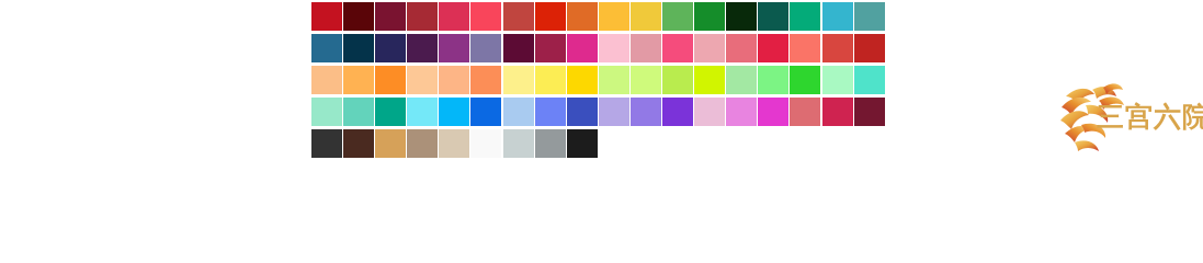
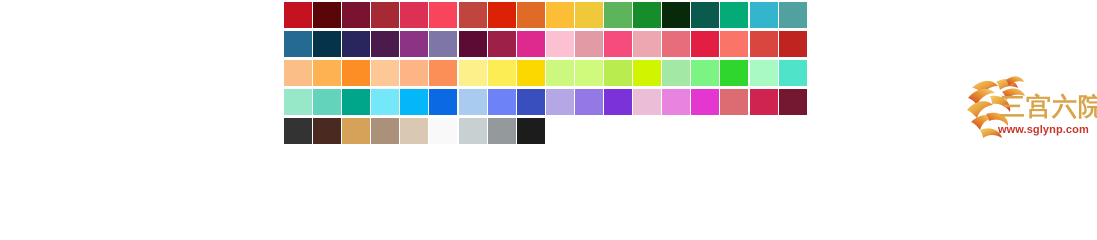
  三宫六院
+ www.sglynp.com
